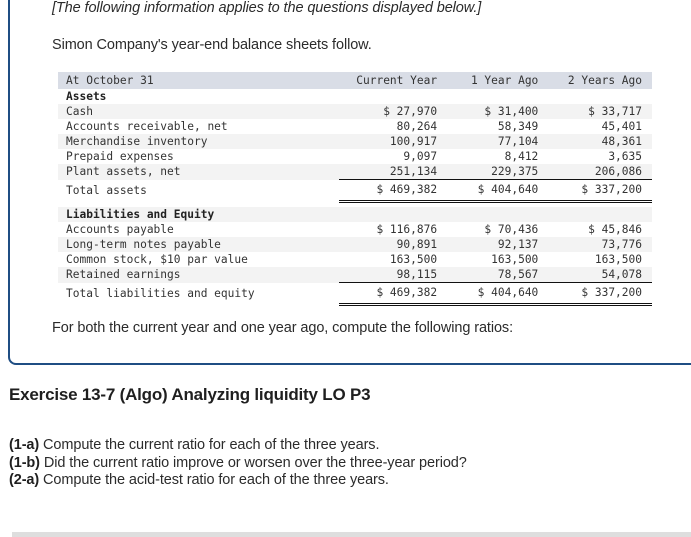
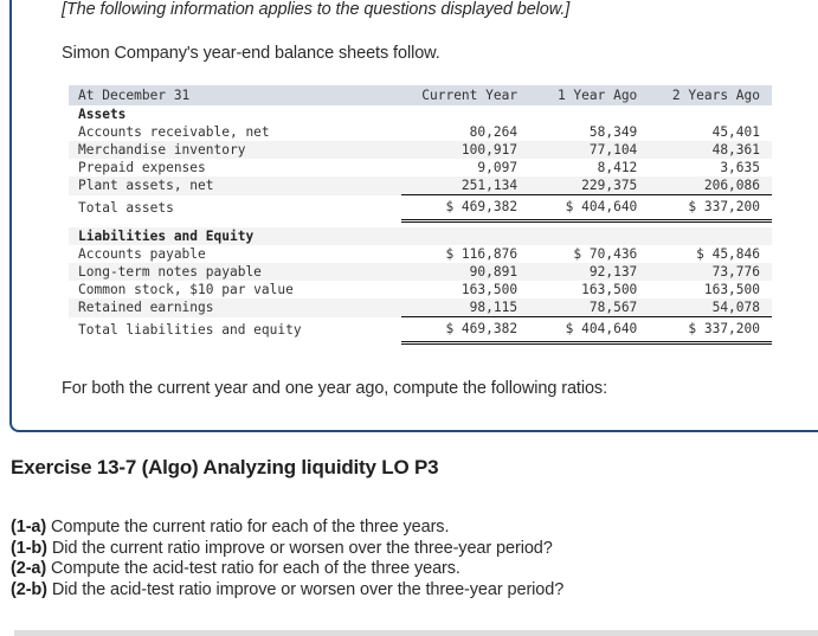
  [The following information applies to the questions displayed below.]
  Simon Company's year-end balance sheets follow.
- At October 31	Current Year	1 Year Ago	2 Years Ago
+ At December 31	Current Year	1 Year Ago	2 Years Ago
  Assets
- Cash	$ 27,970	$ 31,400	$ 33,717
  Accounts receivable, net	80,264	58,349	45,401
  Merchandise inventory	100,917	77,104	48,361
  Prepaid expenses	9,097	8,412	3,635
  Plant assets, net	251,134	229,375	206,086
  Total assets	$ 469,382	$ 404,640	$ 337,200
  Liabilities and Equity
  Accounts payable	$ 116,876	$ 70,436	$ 45,846
  Long-term notes payable	90,891	92,137	73,776
  Common stock, $10 par value	163,500	163,500	163,500
  Retained earnings	98,115	78,567	54,078
  Total liabilities and equity	$ 469,382	$ 404,640	$ 337,200
  For both the current year and one year ago, compute the following ratios:
  Exercise 13-7 (Algo) Analyzing liquidity LO P3
  (1-a) Compute the current ratio for each of the three years.
  (1-b) Did the current ratio improve or worsen over the three-year period?
  (2-a) Compute the acid-test ratio for each of the three years.
+ (2-b) Did the acid-test ratio improve or worsen over the three-year period?
